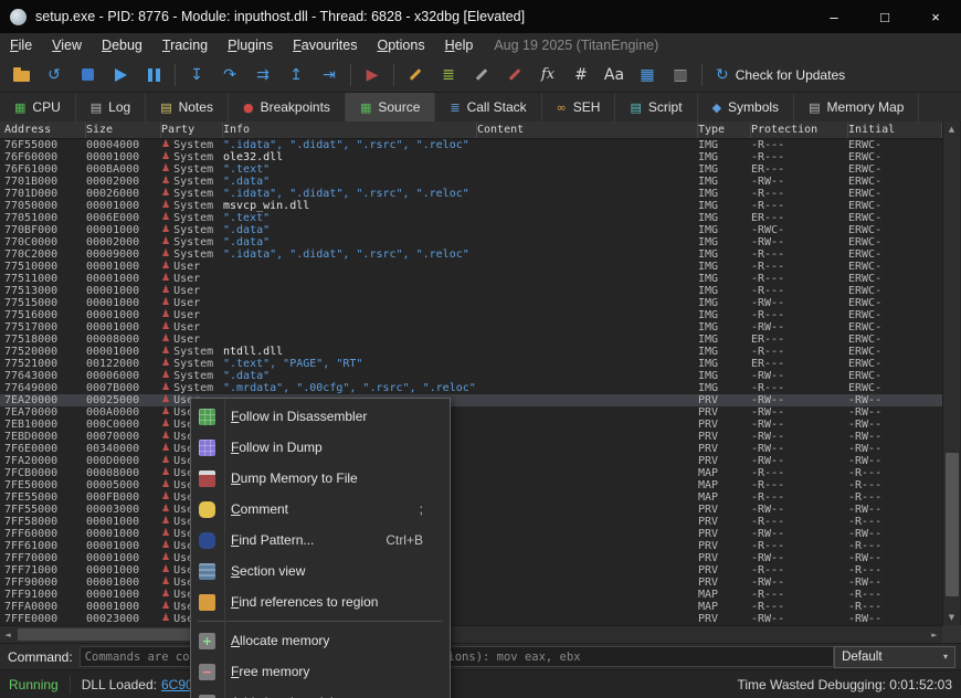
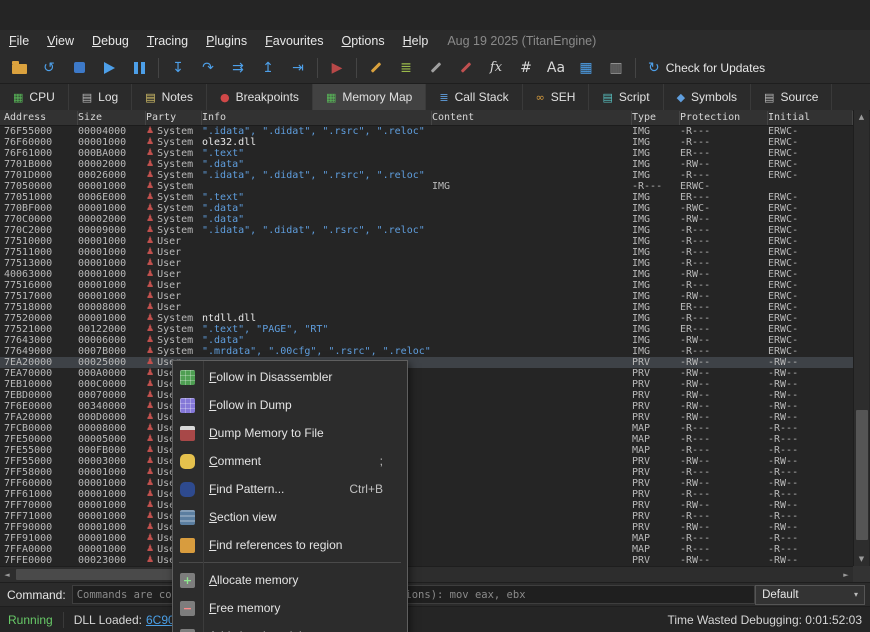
- setup.exe - PID: 8776 - Module: inputhost.dll - Thread: 6828 - x32dbg [Elevated]
- –
- □
- ×
  File
  View
  Debug
  Tracing
  Plugins
  Favourites
  Options
  Help
  Aug 19 2025 (TitanEngine)
  ↺
  ↧
  ↷
  ⇉
  ↥
  ⇥
  ▶
  ≣
  fx
  #
  Aa
  ▦
  ▥
  ↻
  Check for Updates
  ▦
  CPU
  ▤
  Log
  ▤
  Notes
  ●
  Breakpoints
  ▦
- Source
+ Memory Map
  ≣
  Call Stack
  ∞
  SEH
  ▤
  Script
  ◆
  Symbols
  ▤
- Memory Map
+ Source
  Address
  Size
  Party
  Info
  Content
  Type
  Protection
  Initial
  76F55000
  00004000
  ♟
  System
  ".idata", ".didat", ".rsrc", ".reloc"
  IMG
  -R---
  ERWC-
  76F60000
  00001000
  ♟
  System
  ole32.dll
  IMG
  -R---
  ERWC-
  76F61000
  000BA000
  ♟
  System
  ".text"
  IMG
  ER---
  ERWC-
  7701B000
  00002000
  ♟
  System
  ".data"
  IMG
  -RW--
  ERWC-
  7701D000
  00026000
  ♟
  System
  ".idata", ".didat", ".rsrc", ".reloc"
  IMG
  -R---
  ERWC-
  77050000
  00001000
  ♟
  System
- msvcp_win.dll
  IMG
  -R---
  ERWC-
  77051000
  0006E000
  ♟
  System
  ".text"
  IMG
  ER---
  ERWC-
  770BF000
  00001000
  ♟
  System
  ".data"
  IMG
  -RWC-
  ERWC-
  770C0000
  00002000
  ♟
  System
  ".data"
  IMG
  -RW--
  ERWC-
  770C2000
  00009000
  ♟
  System
  ".idata", ".didat", ".rsrc", ".reloc"
  IMG
  -R---
  ERWC-
  77510000
  00001000
  ♟
  User
  IMG
  -R---
  ERWC-
  77511000
  00001000
  ♟
  User
  IMG
  -R---
  ERWC-
  77513000
  00001000
  ♟
  User
  IMG
  -R---
  ERWC-
- 77515000
+ 40063000
  00001000
  ♟
  User
  IMG
  -RW--
  ERWC-
  77516000
  00001000
  ♟
  User
  IMG
  -R---
  ERWC-
  77517000
  00001000
  ♟
  User
  IMG
  -RW--
  ERWC-
  77518000
  00008000
  ♟
  User
  IMG
  ER---
  ERWC-
  77520000
  00001000
  ♟
  System
  ntdll.dll
  IMG
  -R---
  ERWC-
  77521000
  00122000
  ♟
  System
  ".text", "PAGE", "RT"
  IMG
  ER---
  ERWC-
  77643000
  00006000
  ♟
  System
  ".data"
  IMG
  -RW--
  ERWC-
  77649000
  0007B000
  ♟
  System
  ".mrdata", ".00cfg", ".rsrc", ".reloc"
  IMG
  -R---
  ERWC-
  7EA20000
  00025000
  ♟
  PRV
  -RW--
  -RW--
  7EA70000
  000A0000
  ♟
  PRV
  -RW--
  -RW--
  7EB10000
  000C0000
  ♟
  PRV
  -RW--
  -RW--
  7EBD0000
  00070000
  ♟
  PRV
  -RW--
  -RW--
  7F6E0000
  00340000
  ♟
  PRV
  -RW--
  -RW--
  7FA20000
  000D0000
  ♟
  PRV
  -RW--
  -RW--
  7FCB0000
  00008000
  ♟
  MAP
  -R---
  -R---
  7FE50000
  00005000
  ♟
  MAP
  -R---
  -R---
  7FE55000
  000FB000
  ♟
  MAP
  -R---
  -R---
  7FF55000
  00003000
  ♟
  PRV
  -RW--
  -RW--
  7FF58000
  00001000
  ♟
  PRV
  -R---
  -R---
  7FF60000
  00001000
  ♟
  PRV
  -RW--
  -RW--
  7FF61000
  00001000
  ♟
  PRV
  -R---
  -R---
  7FF70000
  00001000
  ♟
  PRV
  -RW--
  -RW--
  7FF71000
  00001000
  ♟
  PRV
  -R---
  -R---
  7FF90000
  00001000
  ♟
  PRV
  -RW--
  -RW--
  7FF91000
  00001000
  ♟
  MAP
  -R---
  -R---
  7FFA0000
  00001000
  ♟
  MAP
  -R---
  -R---
  7FFE0000
  00023000
  ♟
  PRV
  -RW--
  -RW--
  ▲
  ▼
  ◄
  ►
  Command:
  Default
  ▾
  Running
  DLL Loaded: 6C9
  Time Wasted Debugging: 0:01:52:03
  Follow in Disassembler
  Follow in Dump
  Dump Memory to File
  Comment
  ;
  Find Pattern...
  Ctrl+B
  Section view
  Find references to region
  +
  Allocate memory
  −
  Free memory
